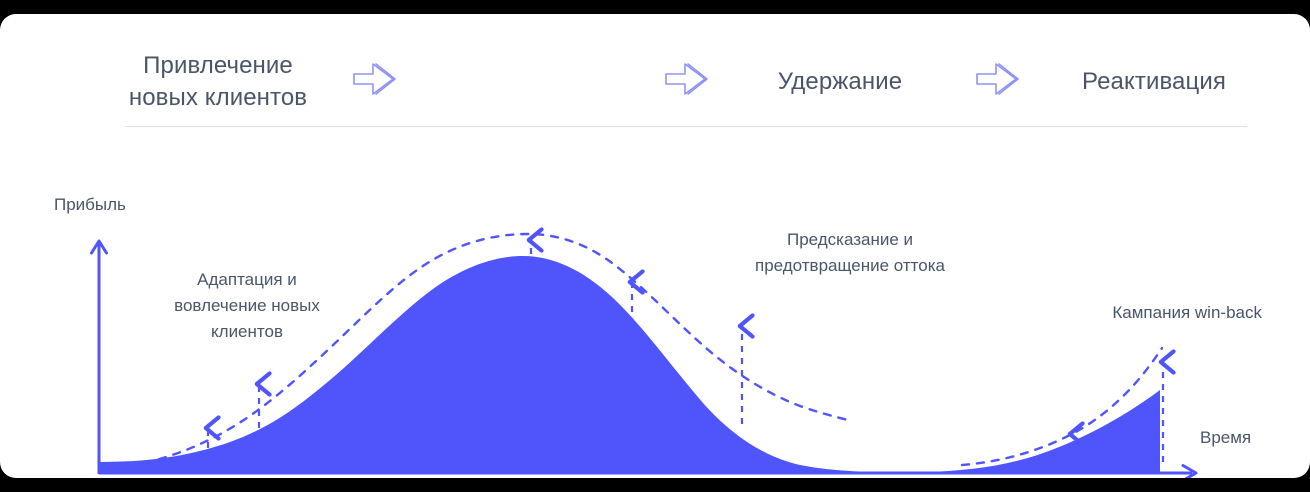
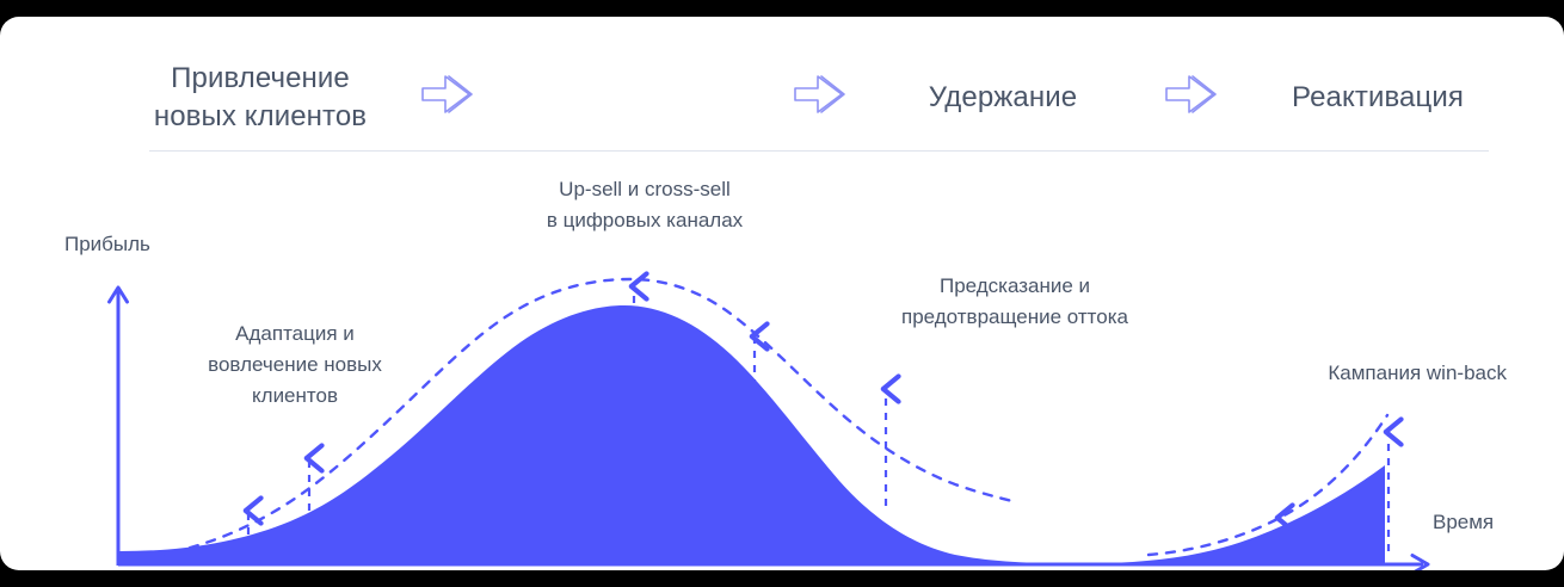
  Привлечение
  новых клиентов
  Удержание
  Реактивация
  Прибыль
  Время
  Адаптация и
  вовлечение новых
  клиентов
+ Up-sell и cross-sell
+ в цифровых каналах
  Предсказание и
  предотвращение оттока
  Кампания win-back
